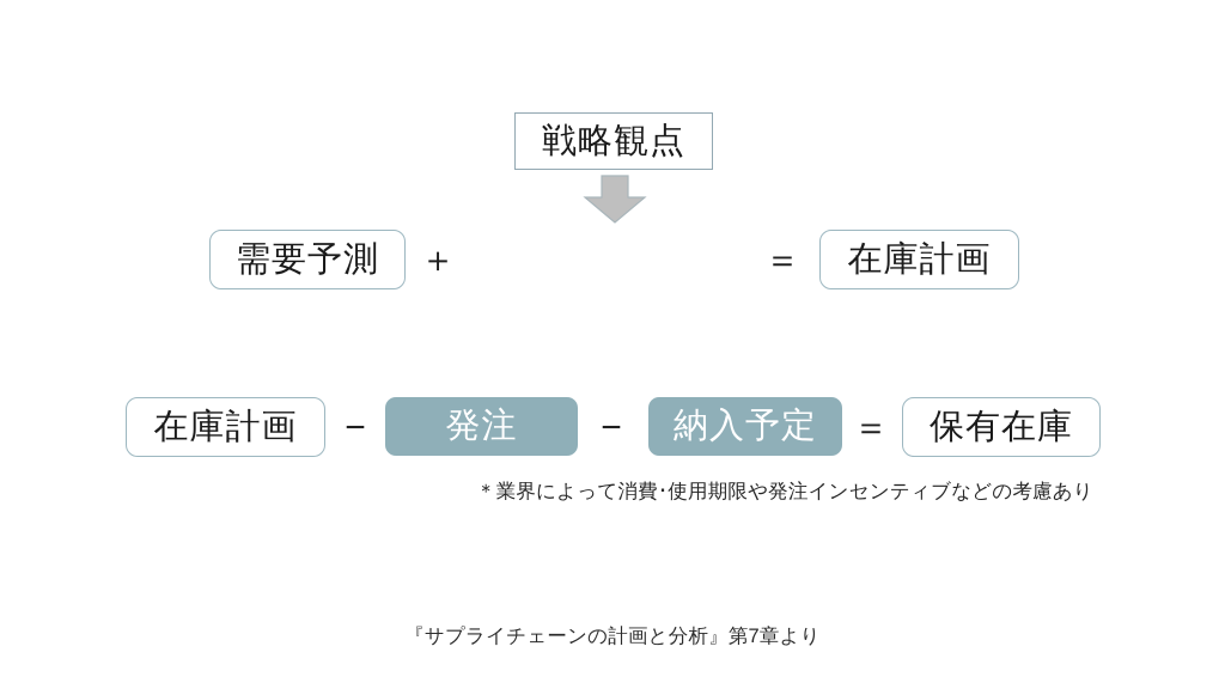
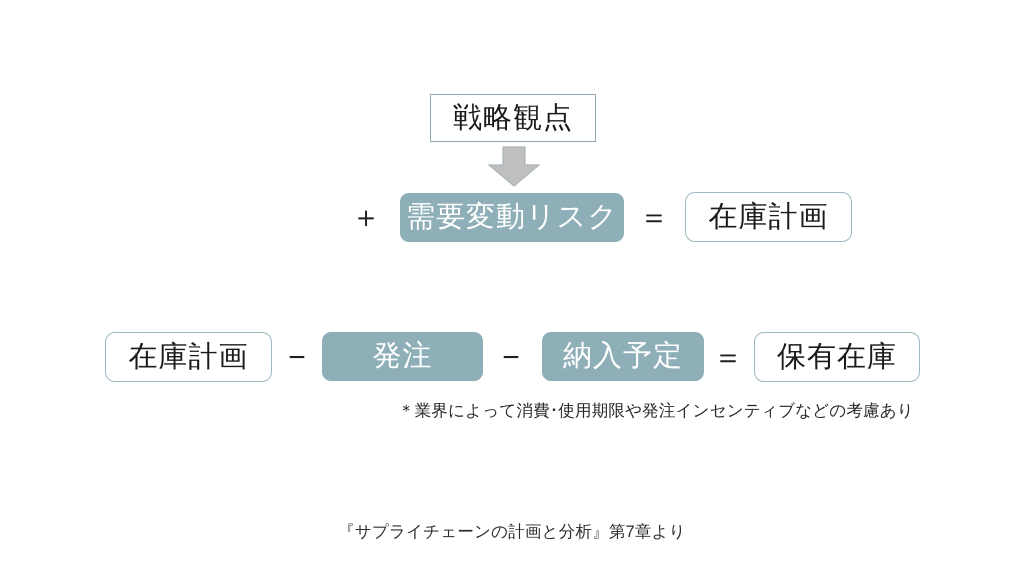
  戦略観点
- 需要予測
  ＋
+ 需要変動リスク
  ＝
  在庫計画
  在庫計画
  −
  発注
  −
  納入予定
  ＝
  保有在庫
  ＊業界によって消費･使用期限や発注インセンティブなどの考慮あり
  『サプライチェーンの計画と分析』第7章より
